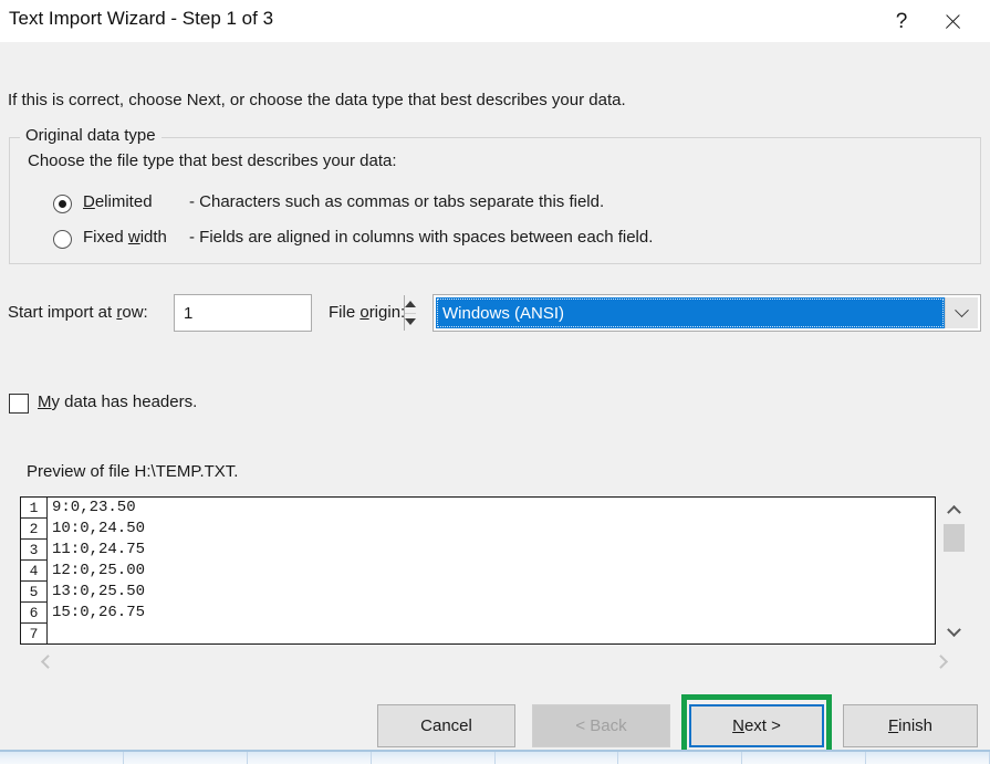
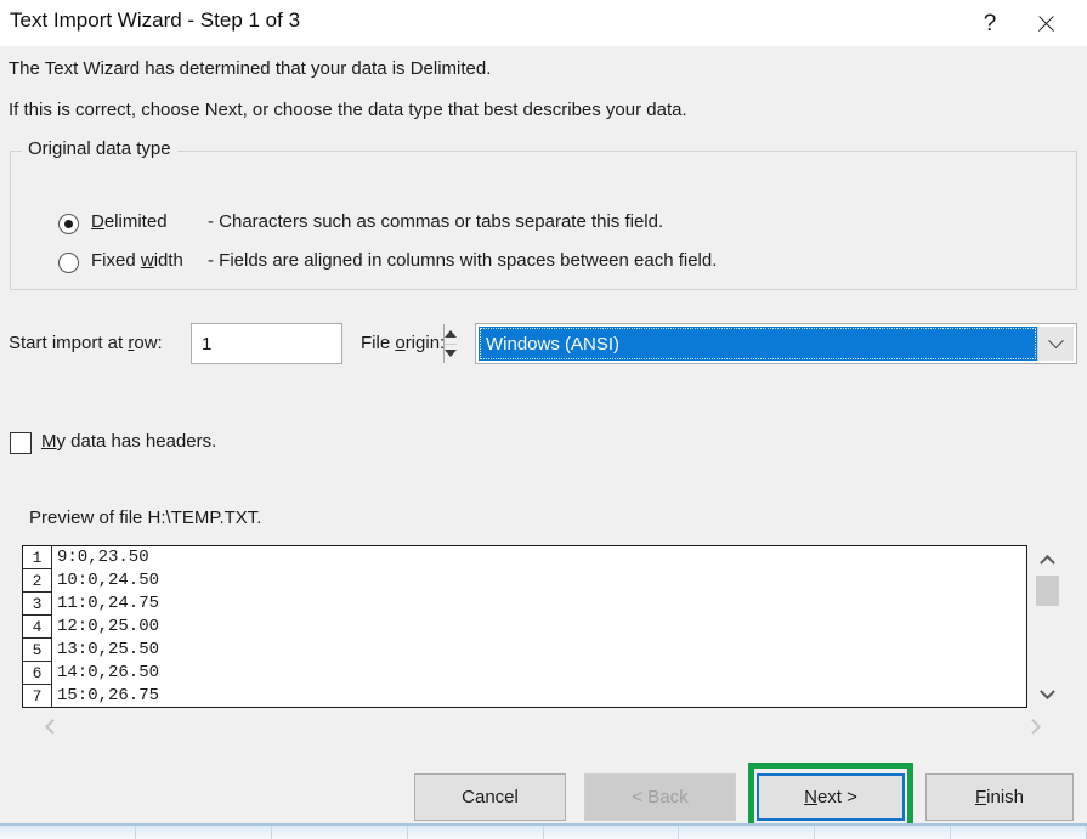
  Text Import Wizard - Step 1 of 3
  ?
+ The Text Wizard has determined that your data is Delimited.
  If this is correct, choose Next, or choose the data type that best describes your data.
  Original data type
- Choose the file type that best describes your data:
  Delimited
  - Characters such as commas or tabs separate this field.
  Fixed width
  - Fields are aligned in columns with spaces between each field.
  Start import at row:
  1
  File origin:
  Windows (ANSI)
  My data has headers.
  Preview of file H:\TEMP.TXT.
  1
  2
  3
  4
  5
  6
  7
  9:0,23.50
  10:0,24.50
  11:0,24.75
  12:0,25.00
  13:0,25.50
+ 14:0,26.50
  15:0,26.75
  Cancel
  < Back
  Next >
  Finish
